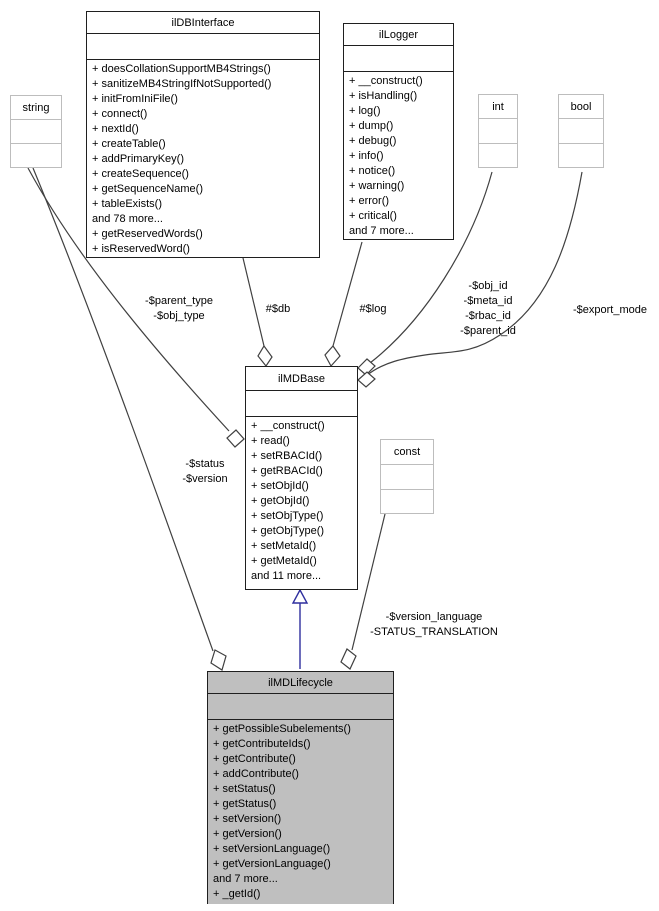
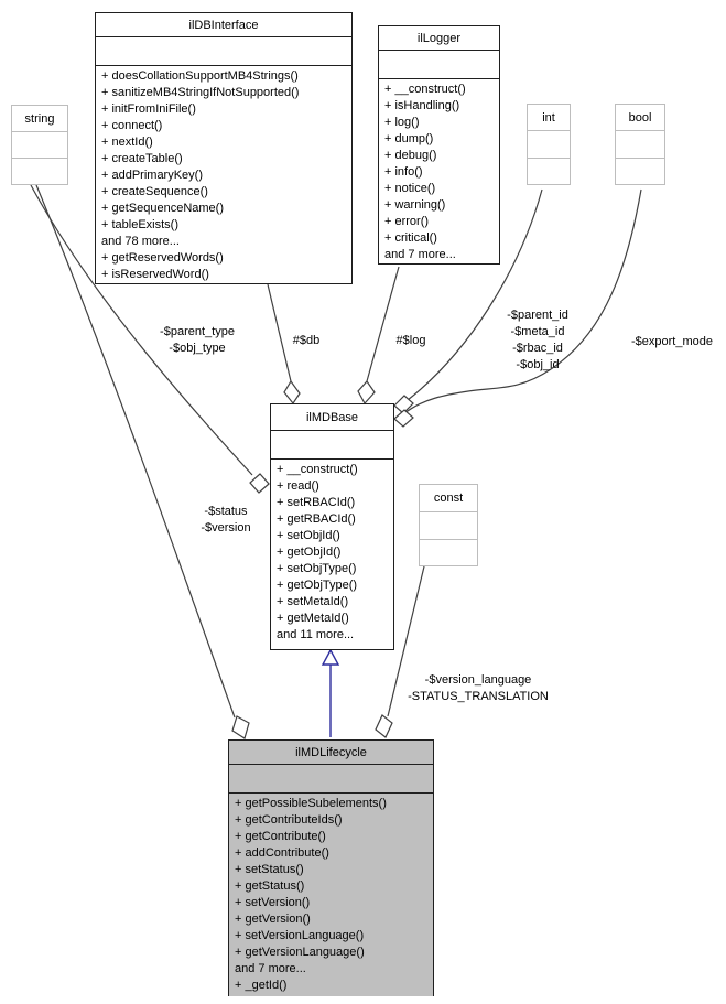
  ilDBInterface
  + doesCollationSupportMB4Strings()
  + sanitizeMB4StringIfNotSupported()
  + initFromIniFile()
  + connect()
  + nextId()
  + createTable()
  + addPrimaryKey()
  + createSequence()
  + getSequenceName()
  + tableExists()
  and 78 more...
  + getReservedWords()
  + isReservedWord()
  ilLogger
  + __construct()
  + isHandling()
  + log()
  + dump()
  + debug()
  + info()
  + notice()
  + warning()
  + error()
  + critical()
  and 7 more...
  string
  int
  bool
  ilMDBase
  + __construct()
  + read()
  + setRBACId()
  + getRBACId()
  + setObjId()
  + getObjId()
  + setObjType()
  + getObjType()
  + setMetaId()
  + getMetaId()
  and 11 more...
  const
  ilMDLifecycle
  + getPossibleSubelements()
  + getContributeIds()
  + getContribute()
  + addContribute()
  + setStatus()
  + getStatus()
  + setVersion()
  + getVersion()
  + setVersionLanguage()
  + getVersionLanguage()
  and 7 more...
  + _getId()
  -$parent_type
  -$obj_type
  #$db
  #$log
- -$obj_id
+ -$parent_id
  -$meta_id
  -$rbac_id
- -$parent_id
+ -$obj_id
  -$export_mode
  -$status
  -$version
  -$version_language
  -STATUS_TRANSLATION
